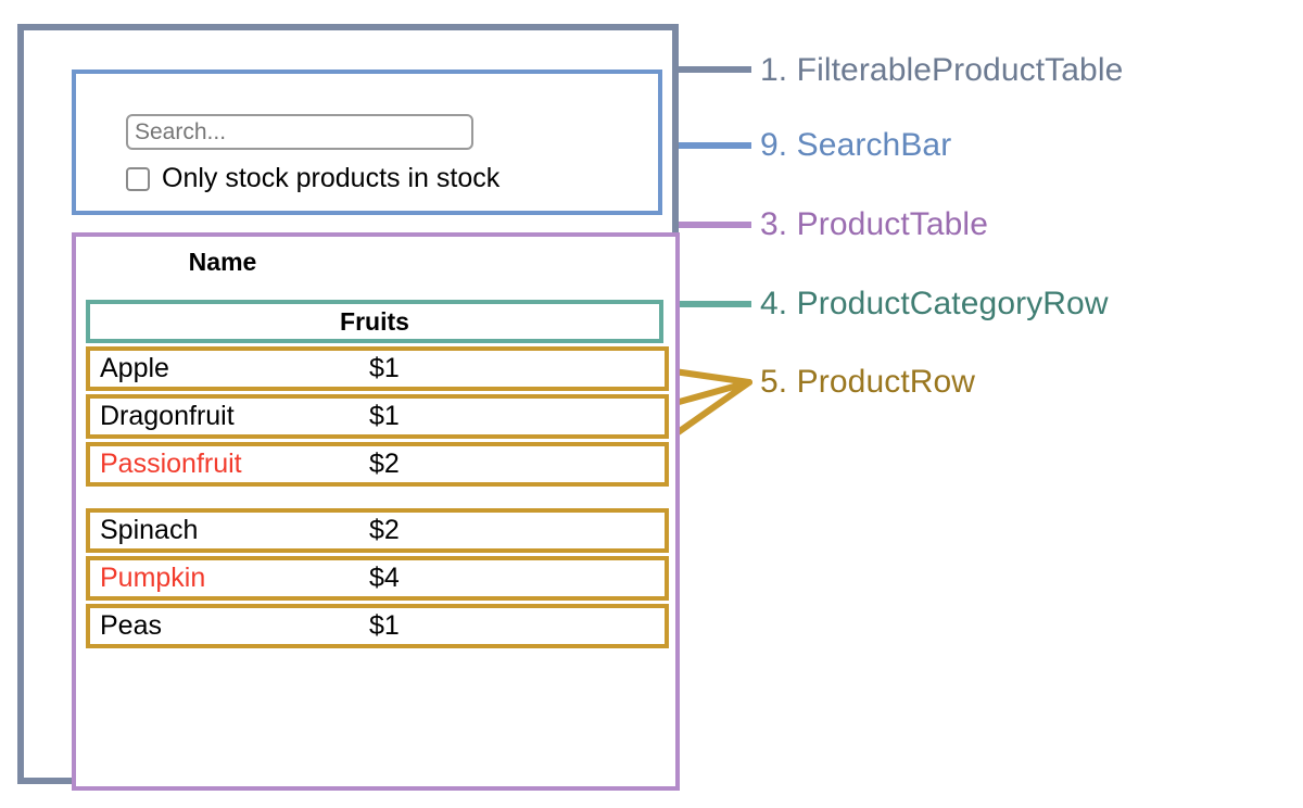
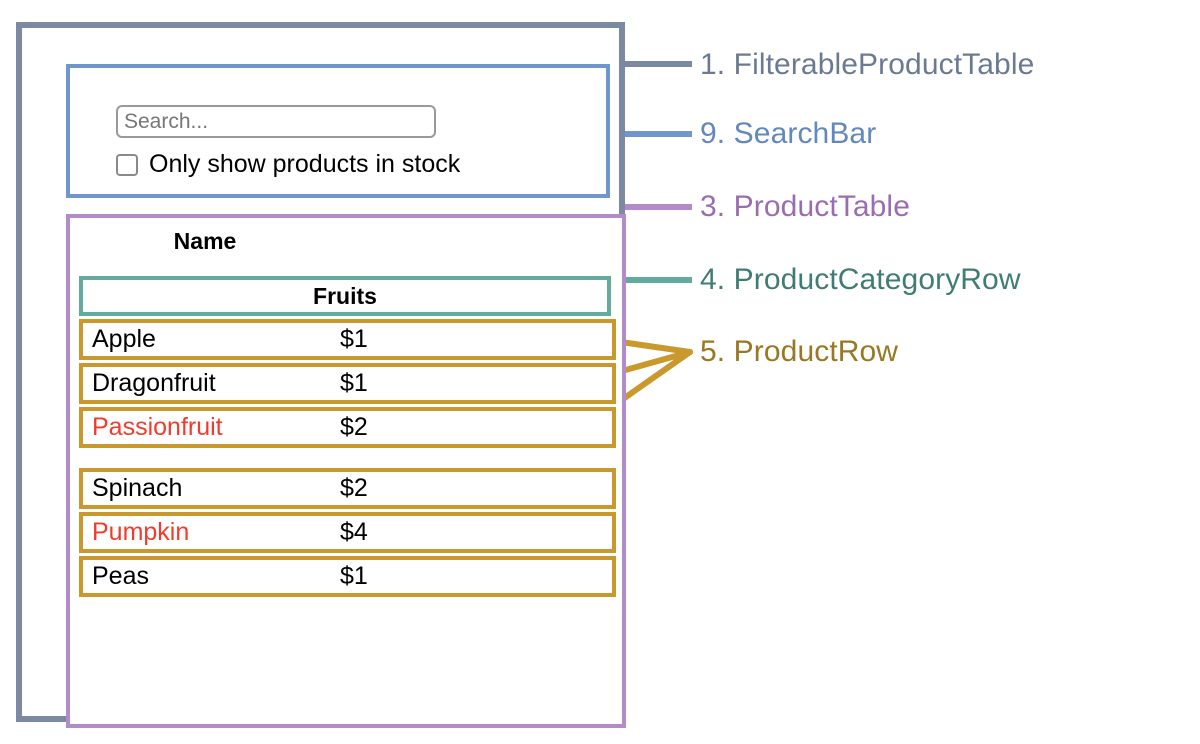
  Search...
- Only stock products in stock
+ Only show products in stock
  Name
  Fruits
  Apple
  $1
  Dragonfruit
  $1
  Passionfruit
  $2
  Spinach
  $2
  Pumpkin
  $4
  Peas
  $1
  1. FilterableProductTable
  9. SearchBar
  3. ProductTable
  4. ProductCategoryRow
  5. ProductRow
